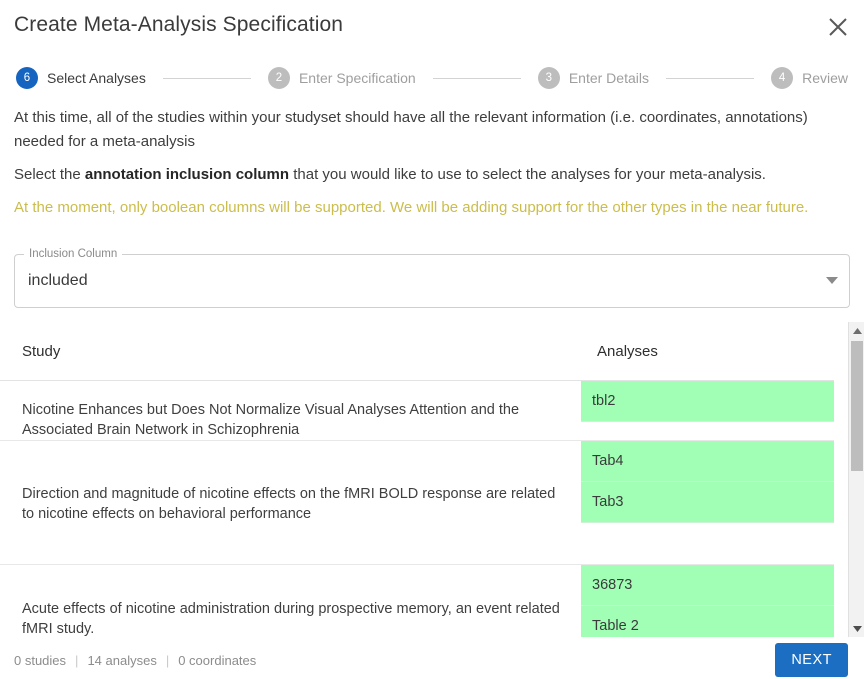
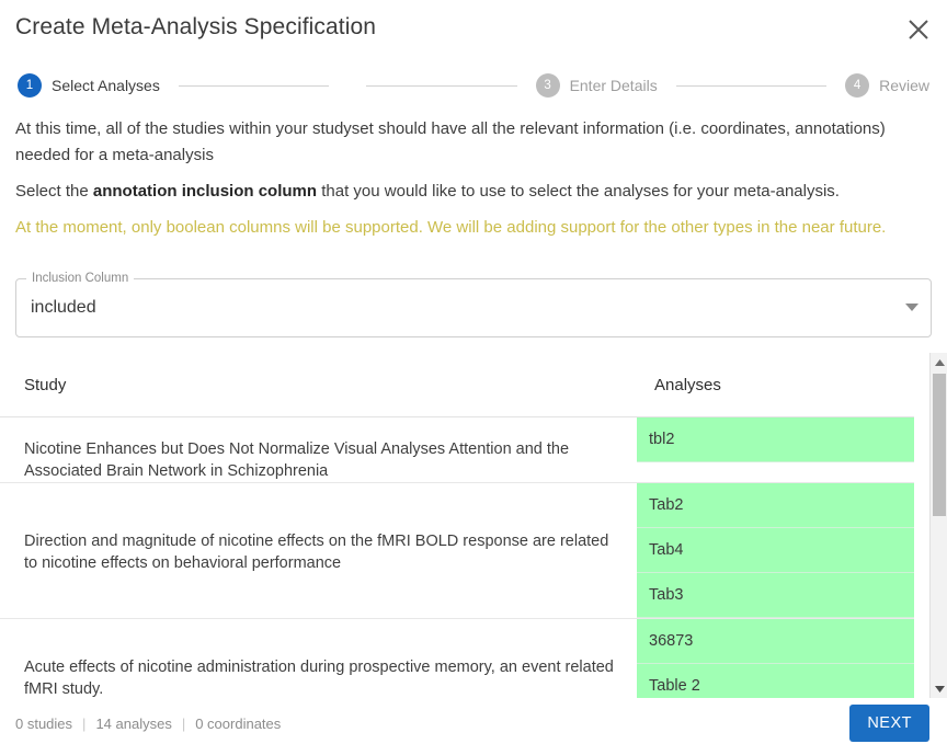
  Create Meta-Analysis Specification
- 6
+ 1
  Select Analyses
- 2
- Enter Specification
  3
  Enter Details
  4
  Review
  At this time, all of the studies within your studyset should have all the relevant information (i.e. coordinates, annotations) needed for a meta-analysis
  Select the annotation inclusion column that you would like to use to select the analyses for your meta-analysis.
  At the moment, only boolean columns will be supported. We will be adding support for the other types in the near future.
  Inclusion Column
  included
  Study
  Analyses
  Nicotine Enhances but Does Not Normalize Visual Analyses Attention and the Associated Brain Network in Schizophrenia
  tbl2
  Direction and magnitude of nicotine effects on the fMRI BOLD response are related to nicotine effects on behavioral performance
+ Tab2
  Tab4
  Tab3
  Acute effects of nicotine administration during prospective memory, an event related fMRI study.
  36873
  Table 2
  0 studies
  |
  14 analyses
  |
  0 coordinates
  NEXT
